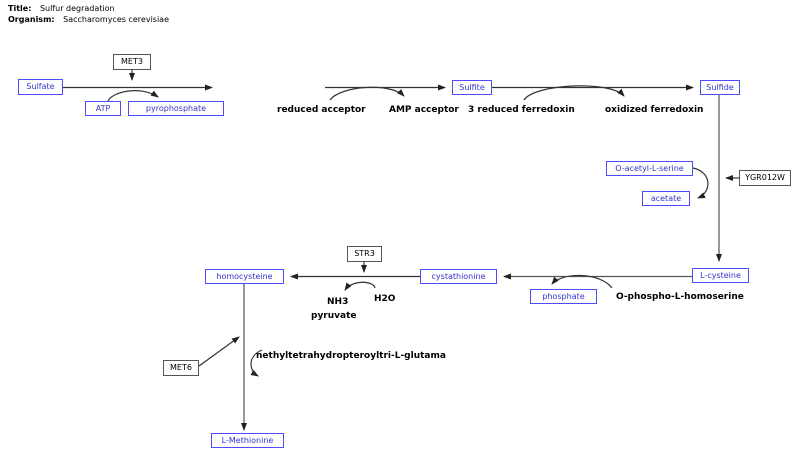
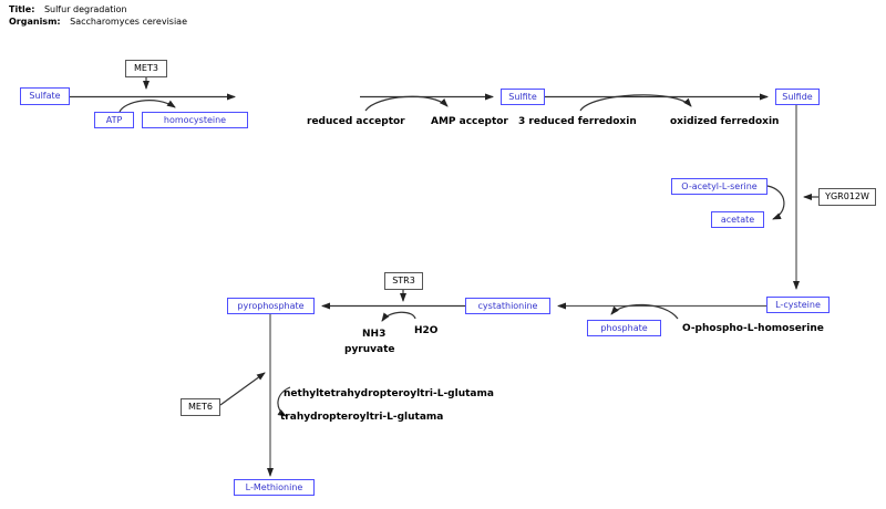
  Title: Sulfur degradation
  Organism: Saccharomyces cerevisiae
  Sulfate
  ATP
- pyrophosphate
+ homocysteine
  Sulfite
  Sulfide
  O-acetyl-L-serine
  acetate
  L-cysteine
  cystathionine
  phosphate
- homocysteine
+ pyrophosphate
  L-Methionine
  MET3
  YGR012W
  STR3
  MET6
  reduced acceptor
  AMP acceptor
  3 reduced ferredoxin
  oxidized ferredoxin
  O-phospho-L-homoserine
  NH3
  pyruvate
  H2O
  nethyltetrahydropteroyltri-L-glutama
+ trahydropteroyltri-L-glutama
